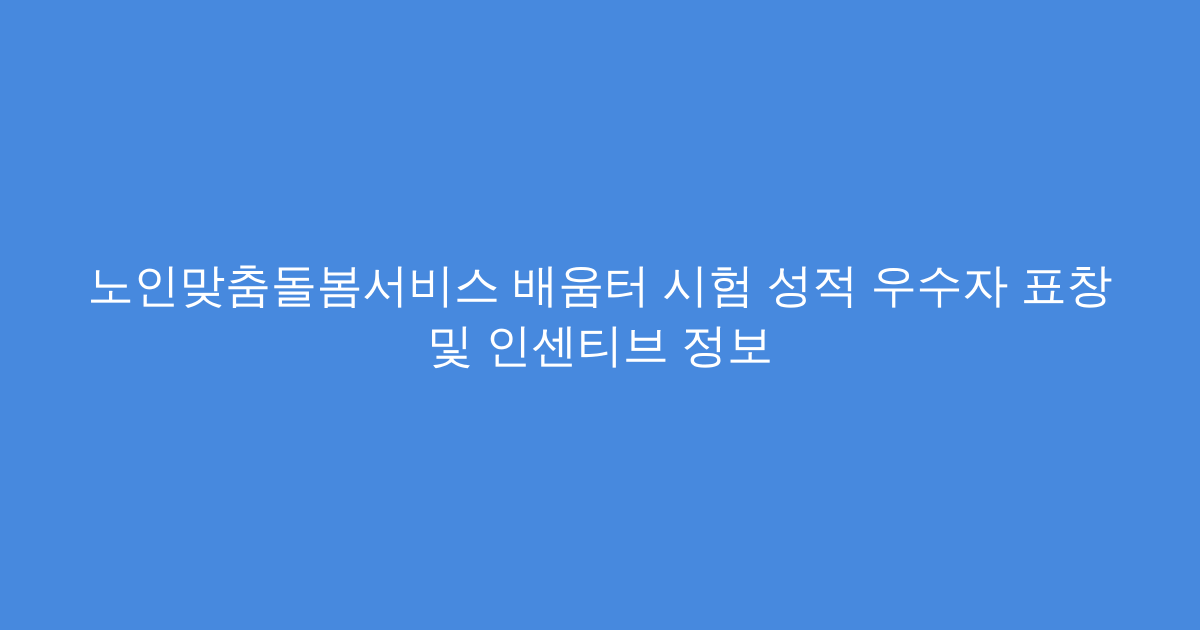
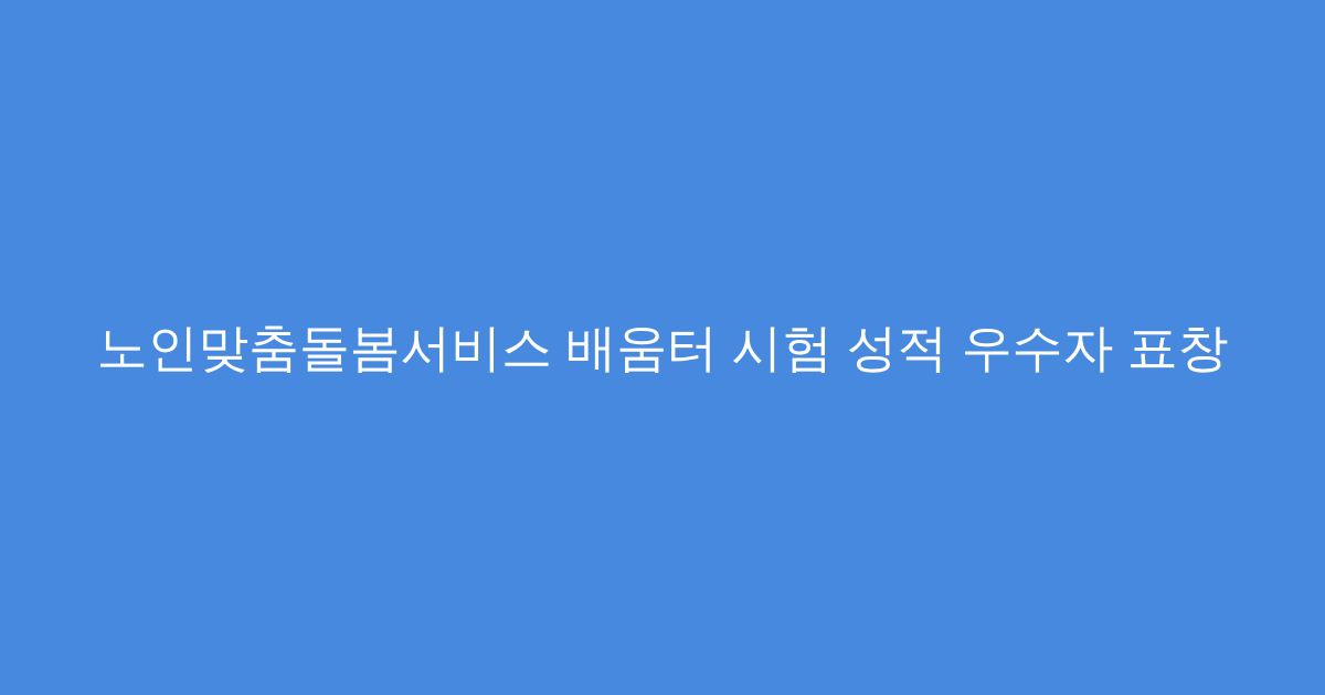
  노인맞춤돌봄서비스 배움터 시험 성적 우수자 표창
- 및 인센티브 정보
